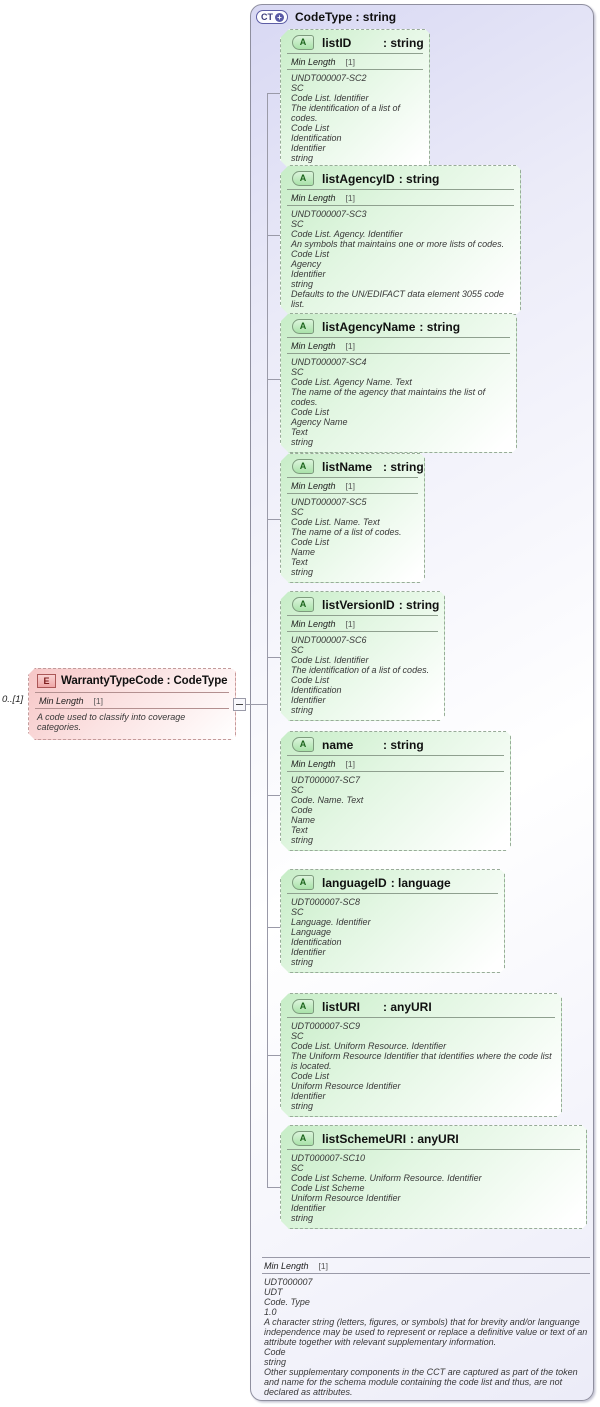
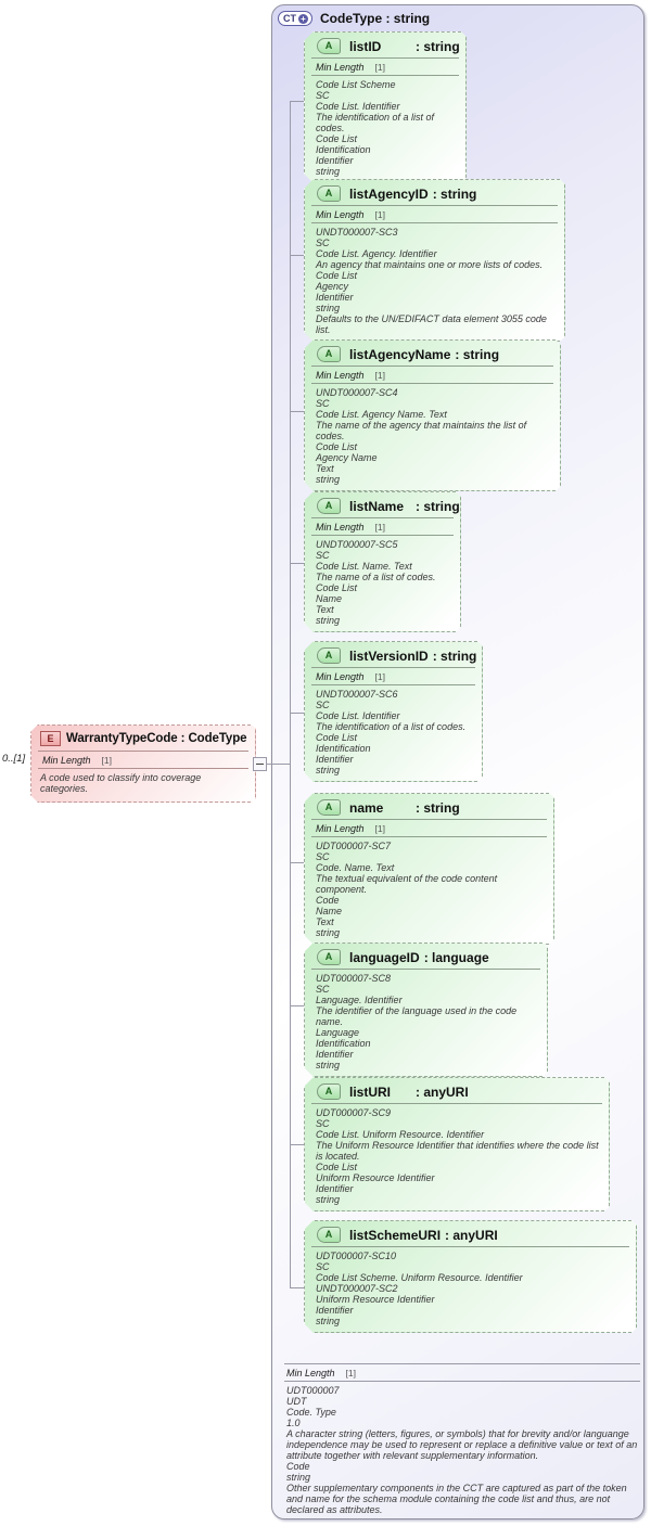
  CT
  +
  CodeType : string
  A
  listID : string
  Min Length
  [1]
- UNDT000007-SC2
+ Code List Scheme
  SC
  Code List. Identifier
  The identification of a list of codes.
  Code List
  Identification
  Identifier
  string
  A
  listAgencyID : string
  Min Length
  [1]
  UNDT000007-SC3
  SC
  Code List. Agency. Identifier
- An symbols that maintains one or more lists of codes.
+ An agency that maintains one or more lists of codes.
  Code List
  Agency
  Identifier
  string
  Defaults to the UN/EDIFACT data element 3055 code list.
  A
  listAgencyName : string
  Min Length
  [1]
  UNDT000007-SC4
  SC
  Code List. Agency Name. Text
  The name of the agency that maintains the list of codes.
  Code List
  Agency Name
  Text
  string
  A
  listName : string
  Min Length
  [1]
  UNDT000007-SC5
  SC
  Code List. Name. Text
  The name of a list of codes.
  Code List
  Name
  Text
  string
  A
  listVersionID : string
  Min Length
  [1]
  UNDT000007-SC6
  SC
  Code List. Identifier
  The identification of a list of codes.
  Code List
  Identification
  Identifier
  string
  A
  name : string
  Min Length
  [1]
  UDT000007-SC7
  SC
  Code. Name. Text
+ The textual equivalent of the code content component.
  Code
  Name
  Text
  string
  A
  languageID : language
  UDT000007-SC8
  SC
  Language. Identifier
+ The identifier of the language used in the code name.
  Language
  Identification
  Identifier
  string
  A
  listURI : anyURI
  UDT000007-SC9
  SC
  Code List. Uniform Resource. Identifier
  The Uniform Resource Identifier that identifies where the code list is located.
  Code List
  Uniform Resource Identifier
  Identifier
  string
  A
  listSchemeURI : anyURI
  UDT000007-SC10
  SC
  Code List Scheme. Uniform Resource. Identifier
- Code List Scheme
+ UNDT000007-SC2
  Uniform Resource Identifier
  Identifier
  string
  Min Length
  [1]
  UDT000007
  UDT
  Code. Type
  1.0
  A character string (letters, figures, or symbols) that for brevity and/or languange independence may be used to represent or replace a definitive value or text of an attribute together with relevant supplementary information.
  Code
  string
  Other supplementary components in the CCT are captured as part of the token and name for the schema module containing the code list and thus, are not declared as attributes.
  0..[1]
  E
  WarrantyTypeCode : CodeType
  Min Length
  [1]
  A code used to classify into coverage categories.
